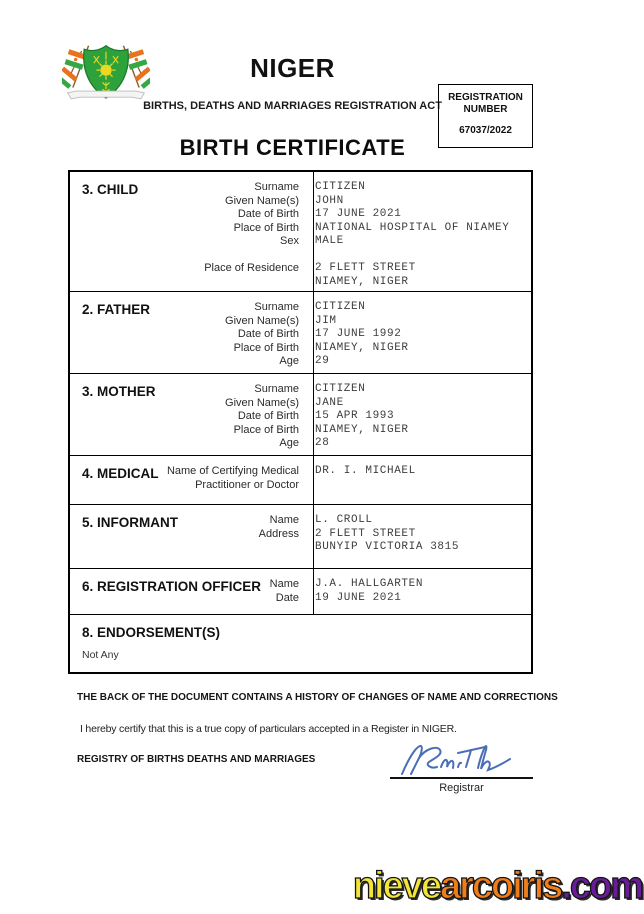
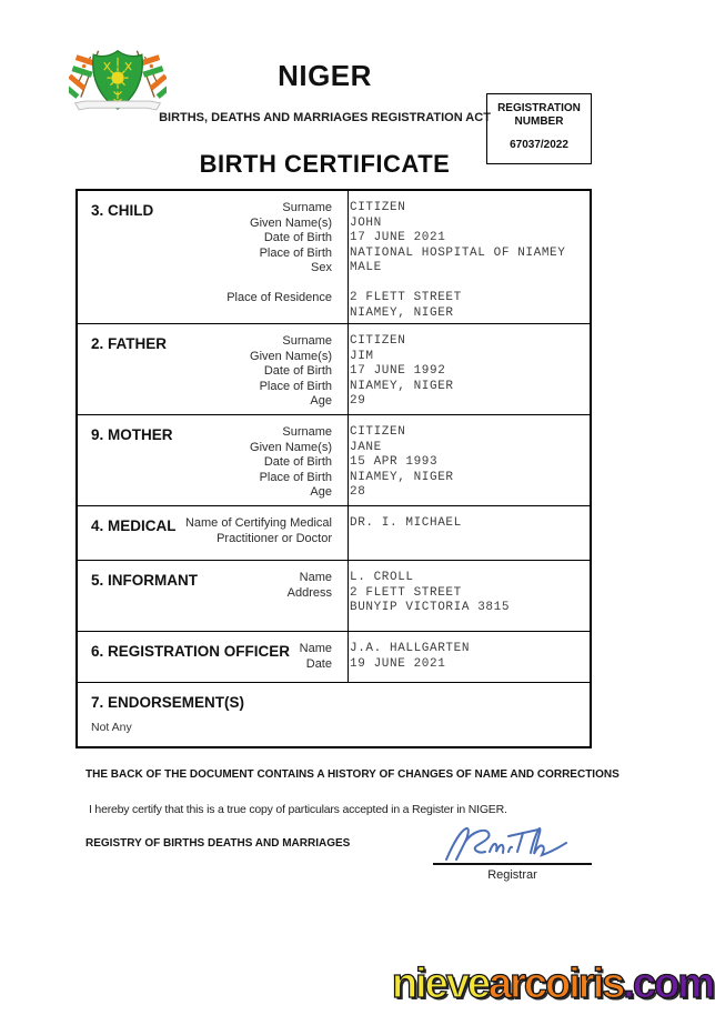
  NIGER
  BIRTHS, DEATHS AND MARRIAGES REGISTRATION ACT
  REGISTRATION
  NUMBER
  67037/2022
  BIRTH CERTIFICATE
  3. CHILD
  Surname
  CITIZEN
  Given Name(s)
  JOHN
  Date of Birth
  17 JUNE 2021
  Place of Birth
  NATIONAL HOSPITAL OF NIAMEY
  Sex
  MALE
  Place of Residence
  2 FLETT STREET
  NIAMEY, NIGER
  2. FATHER
  Surname
  CITIZEN
  Given Name(s)
  JIM
  Date of Birth
  17 JUNE 1992
  Place of Birth
  NIAMEY, NIGER
  Age
  29
- 3. MOTHER
+ 9. MOTHER
  Surname
  CITIZEN
  Given Name(s)
  JANE
  Date of Birth
  15 APR 1993
  Place of Birth
  NIAMEY, NIGER
  Age
  28
  4. MEDICAL
  Name of Certifying Medical
  Practitioner or Doctor
  DR. I. MICHAEL
  5. INFORMANT
  Name
  L. CROLL
  Address
  2 FLETT STREET
  BUNYIP VICTORIA 3815
  6. REGISTRATION OFFICER
  Name
  J.A. HALLGARTEN
  Date
  19 JUNE 2021
- 8. ENDORSEMENT(S)
+ 7. ENDORSEMENT(S)
  Not Any
  THE BACK OF THE DOCUMENT CONTAINS A HISTORY OF CHANGES OF NAME AND CORRECTIONS
  I hereby certify that this is a true copy of particulars accepted in a Register in NIGER.
  REGISTRY OF BIRTHS DEATHS AND MARRIAGES
  Registrar
  nievearcoiris.com
